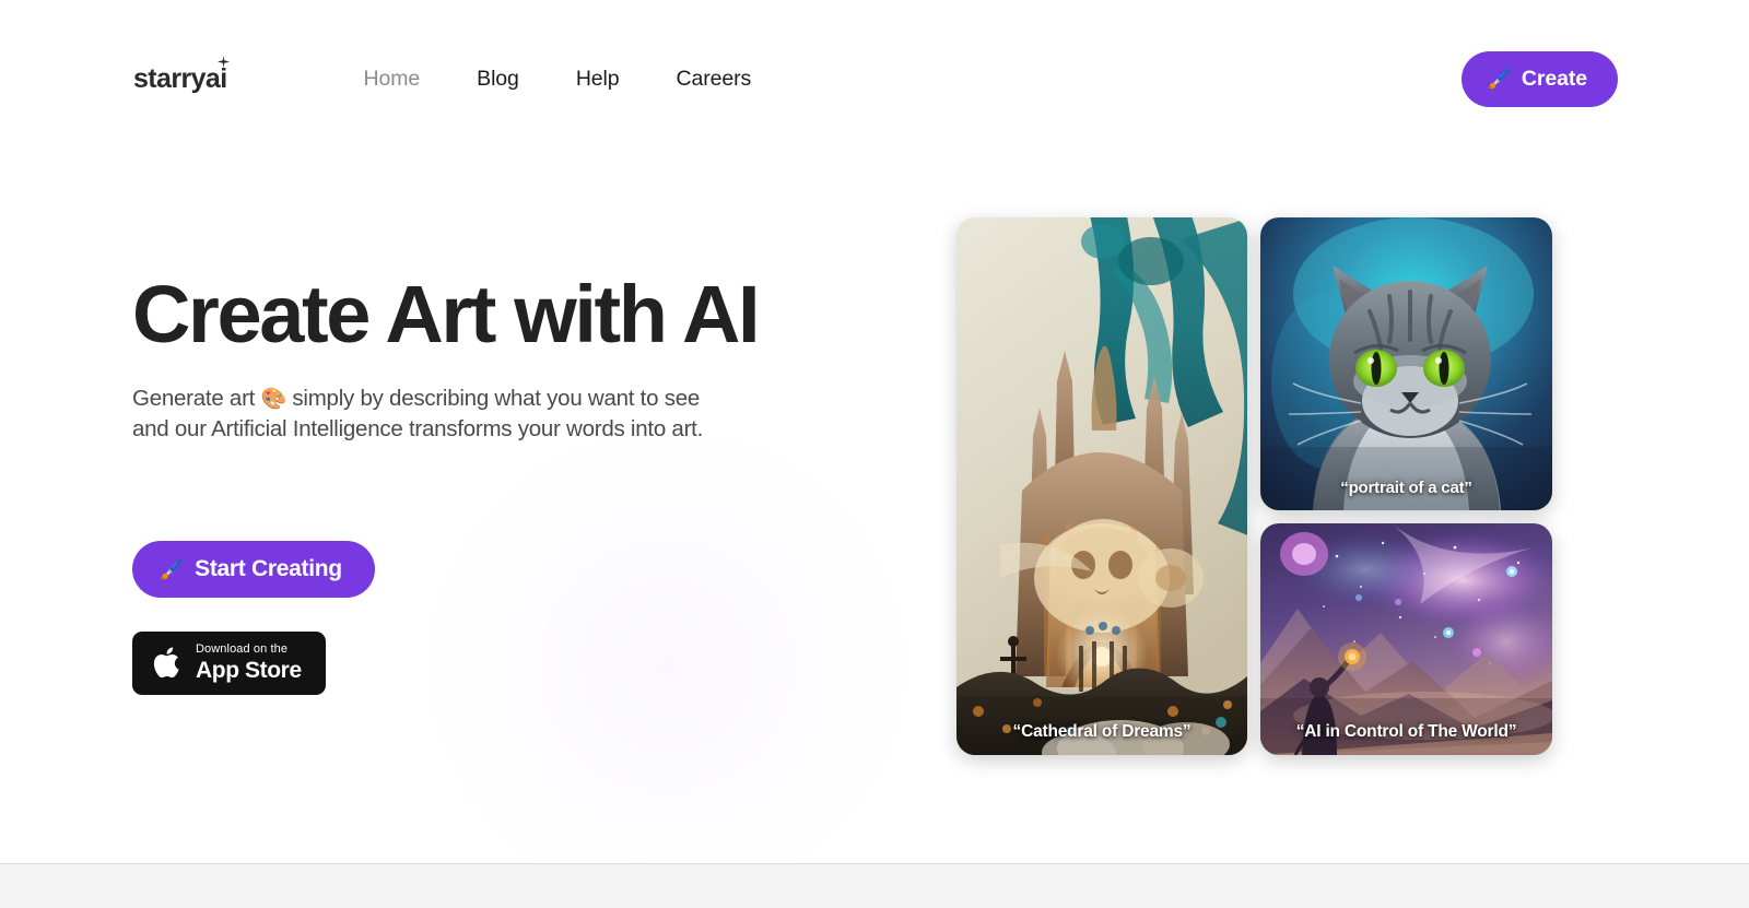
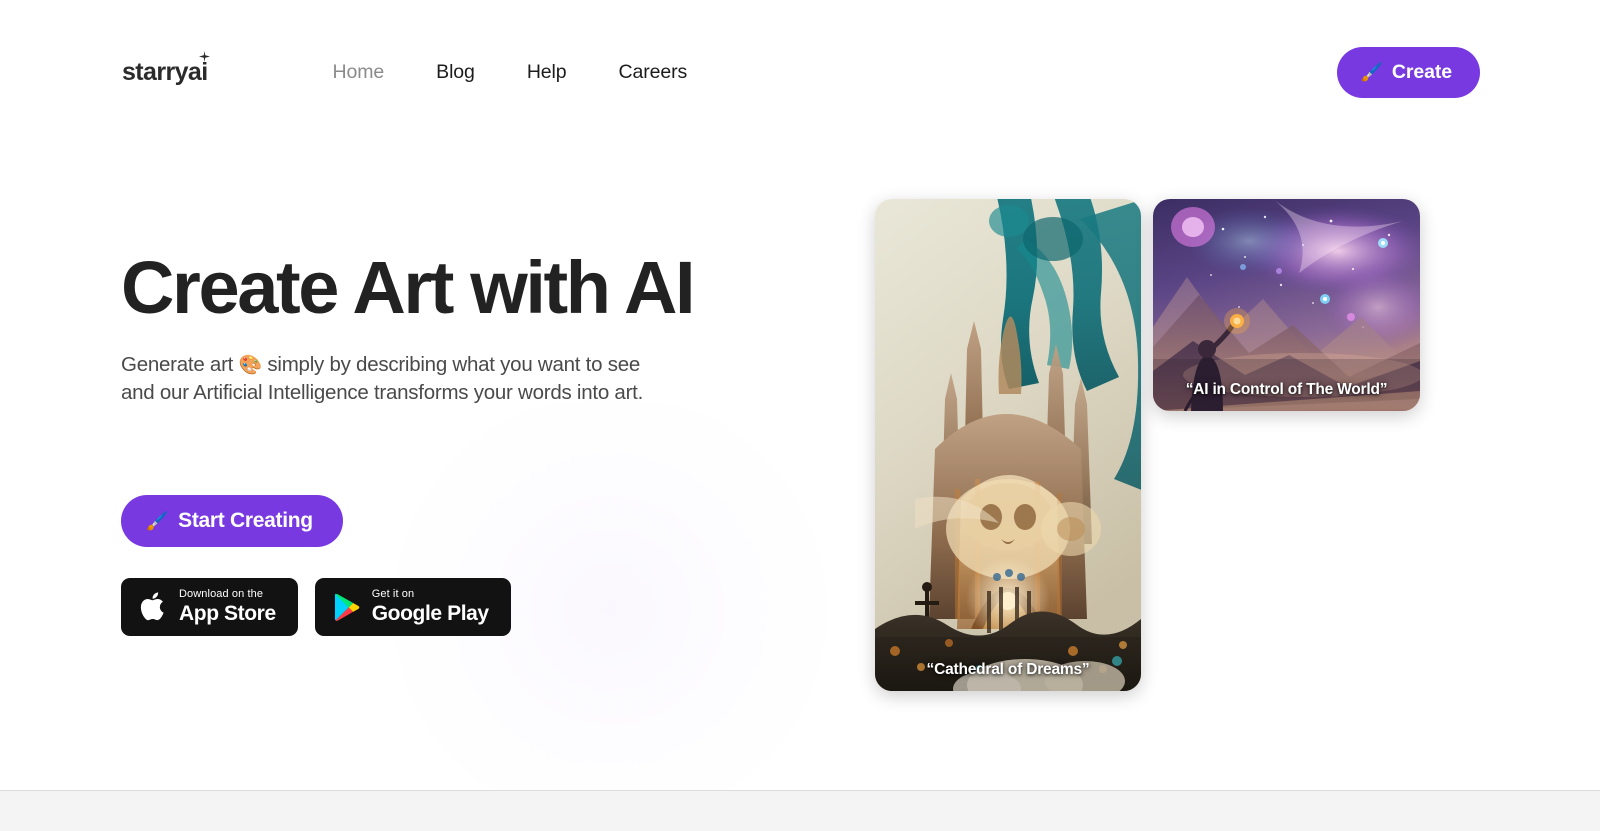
  starryai
  Home
  Blog
  Help
  Careers
  🖌️
  Create
  Create Art with AI
  Generate art 🎨 simply by describing what you want to see
  and our Artificial Intelligence transforms your words into art.
  🖌️
  Start Creating
  Download on the
  App Store
+ Get it on
+ Google Play
  “Cathedral of Dreams”
- “portrait of a cat”
  “AI in Control of The World”
